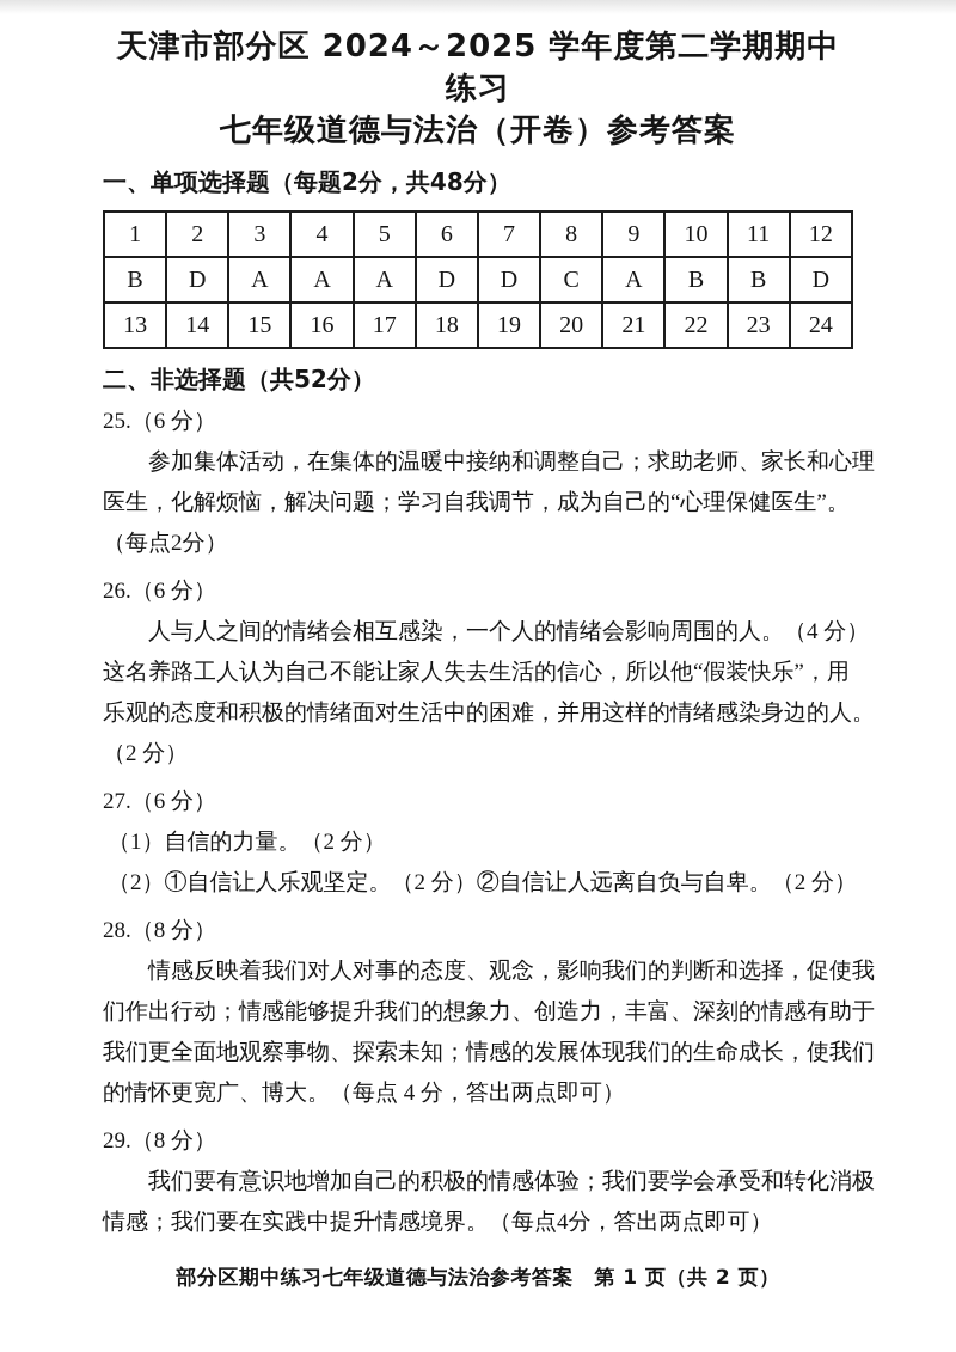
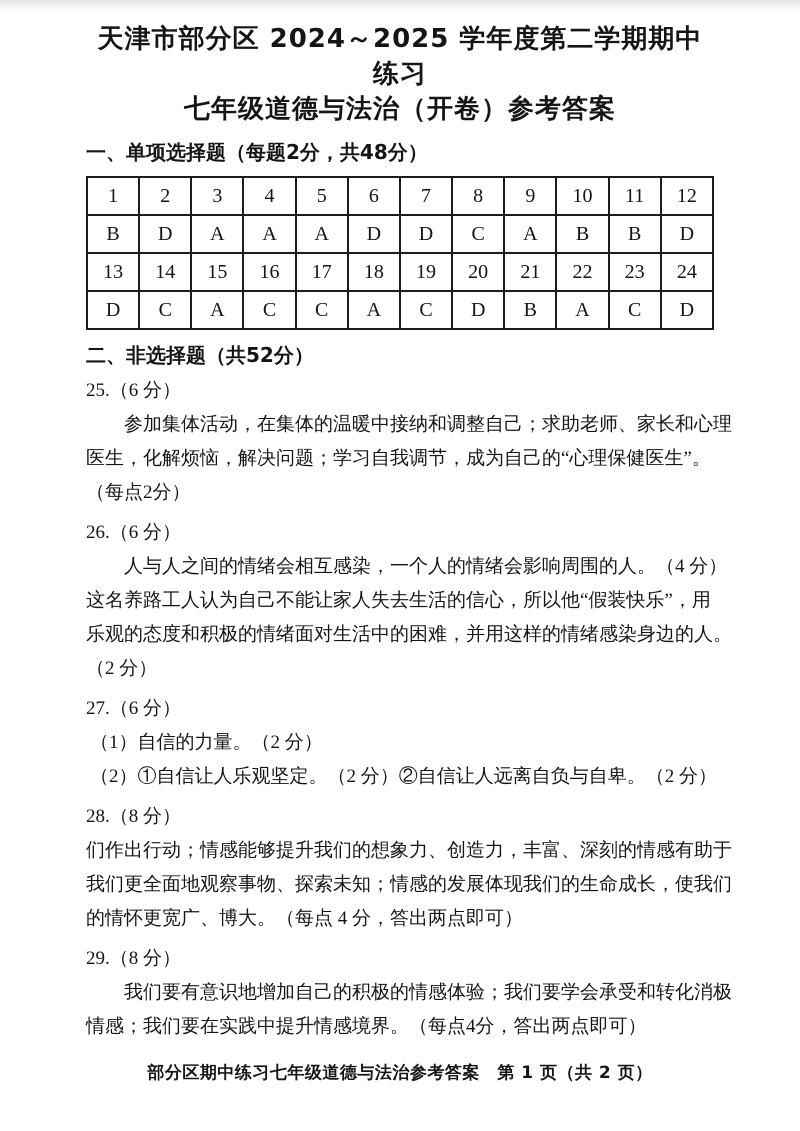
  天津市部分区 2024～2025 学年度第二学期期中练习
  七年级道德与法治（开卷）参考答案
  一、单项选择题（每题2分，共48分）
  1	2	3	4	5	6	7	8	9	10	11	12
  B	D	A	A	A	D	D	C	A	B	B	D
  13	14	15	16	17	18	19	20	21	22	23	24
+ D	C	A	C	C	A	C	D	B	A	C	D
  二、非选择题（共52分）
  25.（6 分）
  参加集体活动，在集体的温暖中接纳和调整自己；求助老师、家长和心理
  医生，化解烦恼，解决问题；学习自我调节，成为自己的“心理保健医生”。
  （每点2分）
  26.（6 分）
  人与人之间的情绪会相互感染，一个人的情绪会影响周围的人。（4 分）
  这名养路工人认为自己不能让家人失去生活的信心，所以他“假装快乐”，用
  乐观的态度和积极的情绪面对生活中的困难，并用这样的情绪感染身边的人。
  （2 分）
  27.（6 分）
  （1）自信的力量。（2 分）
  （2）①自信让人乐观坚定。（2 分）②自信让人远离自负与自卑。（2 分）
  28.（8 分）
- 情感反映着我们对人对事的态度、观念，影响我们的判断和选择，促使我
  们作出行动；情感能够提升我们的想象力、创造力，丰富、深刻的情感有助于
  我们更全面地观察事物、探索未知；情感的发展体现我们的生命成长，使我们
  的情怀更宽广、博大。（每点 4 分，答出两点即可）
  29.（8 分）
  我们要有意识地增加自己的积极的情感体验；我们要学会承受和转化消极
  情感；我们要在实践中提升情感境界。（每点4分，答出两点即可）
  部分区期中练习七年级道德与法治参考答案 第 1 页（共 2 页）
